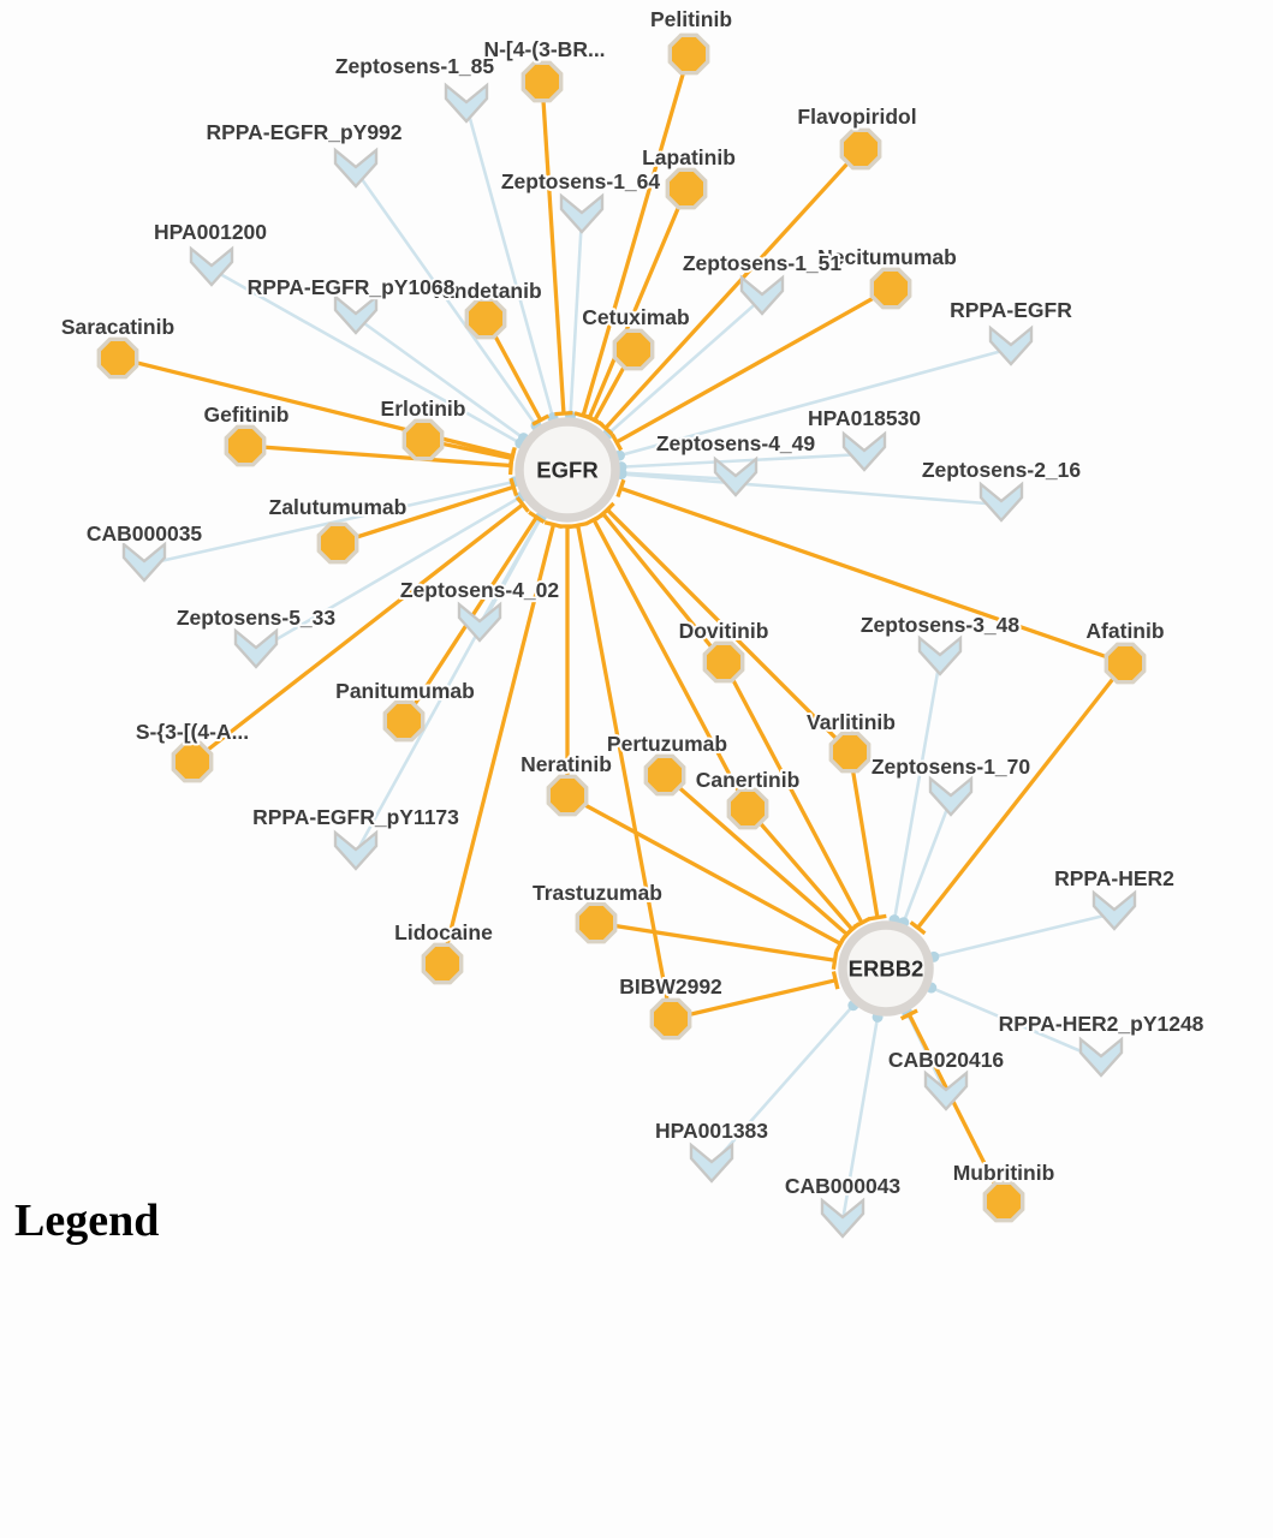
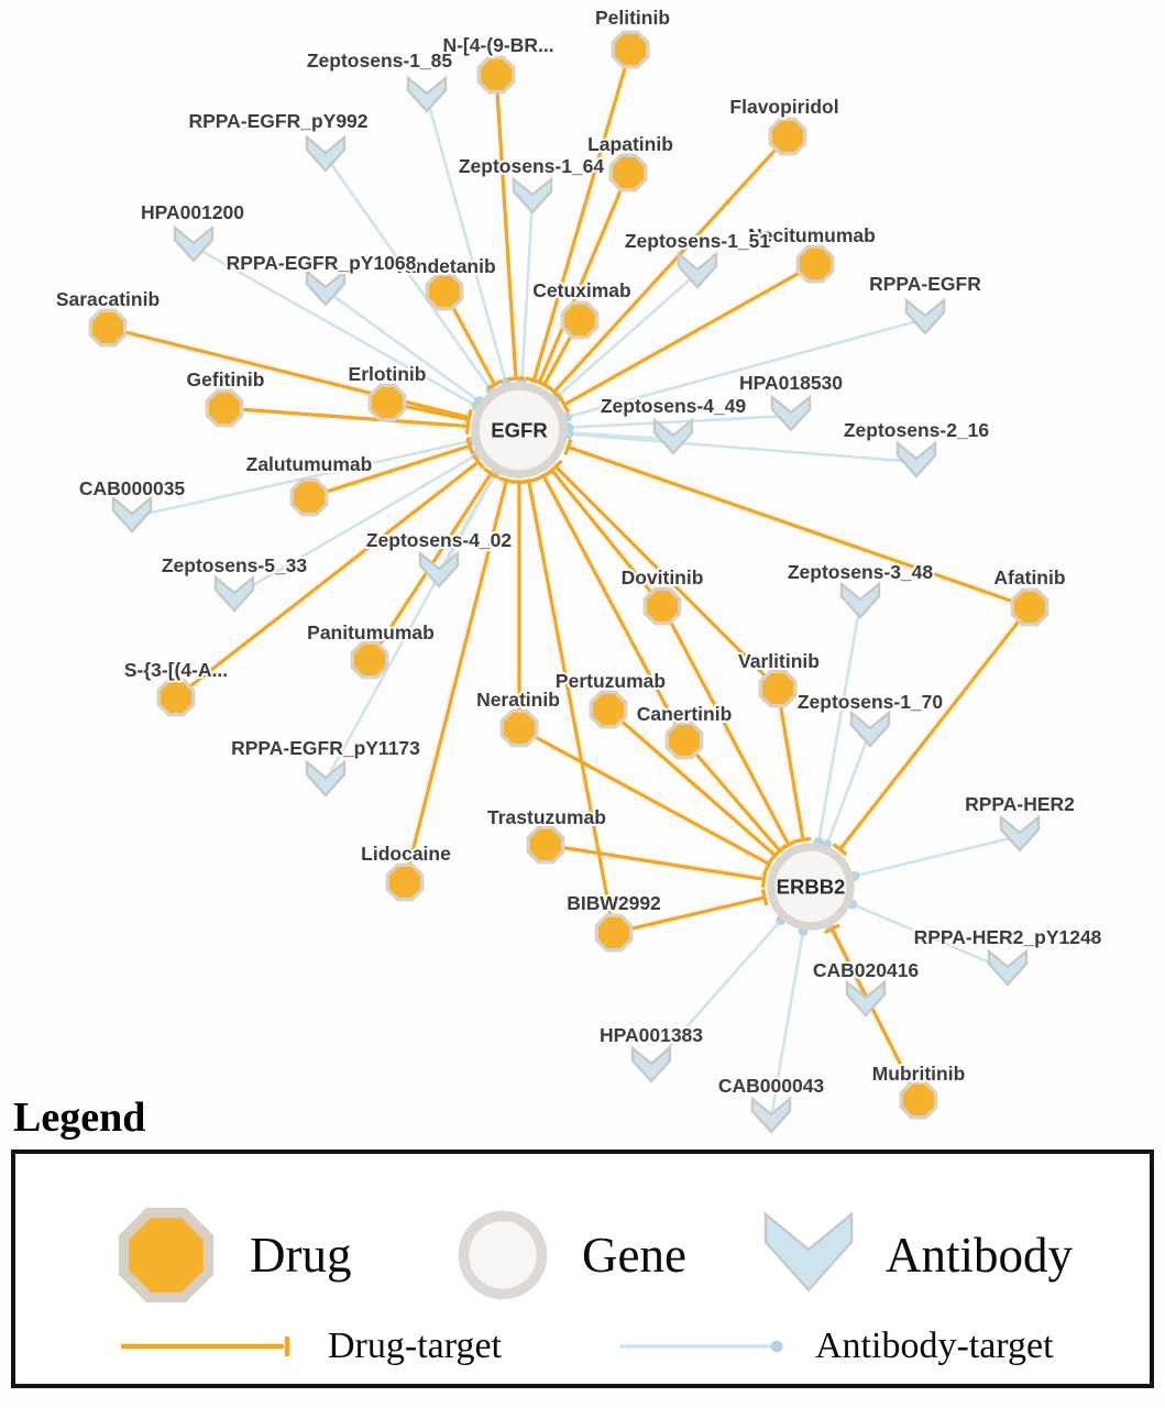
  EGFR
  ERBB2
  Pelitinib
- N-[4-(3-BR...
+ N-[4-(9-BR...
  Lapatinib
  Flavopiridol
  Necitumumab
  Vandetanib
  Cetuximab
  Saracatinib
  Gefitinib
  Erlotinib
  Zalutumumab
  Afatinib
  Dovitinib
  Varlitinib
  Panitumumab
  S-{3-[(4-A...
  Pertuzumab
  Neratinib
  Canertinib
  Trastuzumab
  Lidocaine
  BIBW2992
  Mubritinib
  Zeptosens-1_85
  RPPA-EGFR_pY992
  HPA001200
  RPPA-EGFR_pY1068
  Zeptosens-1_64
  Zeptosens-1_51
  RPPA-EGFR
  HPA018530
  Zeptosens-4_49
  Zeptosens-2_16
  CAB000035
  Zeptosens-5_33
  Zeptosens-4_02
  Zeptosens-3_48
  Zeptosens-1_70
  RPPA-EGFR_pY1173
  RPPA-HER2
  RPPA-HER2_pY1248
  CAB020416
  HPA001383
  CAB000043
  Legend
+ Drug
+ Gene
+ Antibody
+ Drug-target
+ Antibody-target
